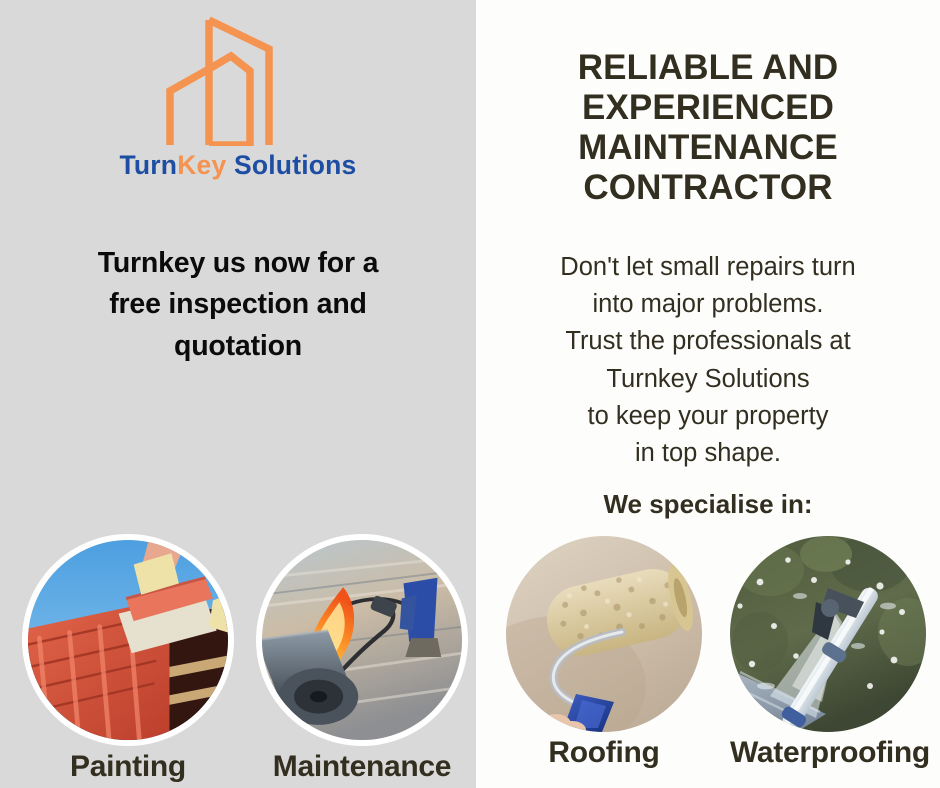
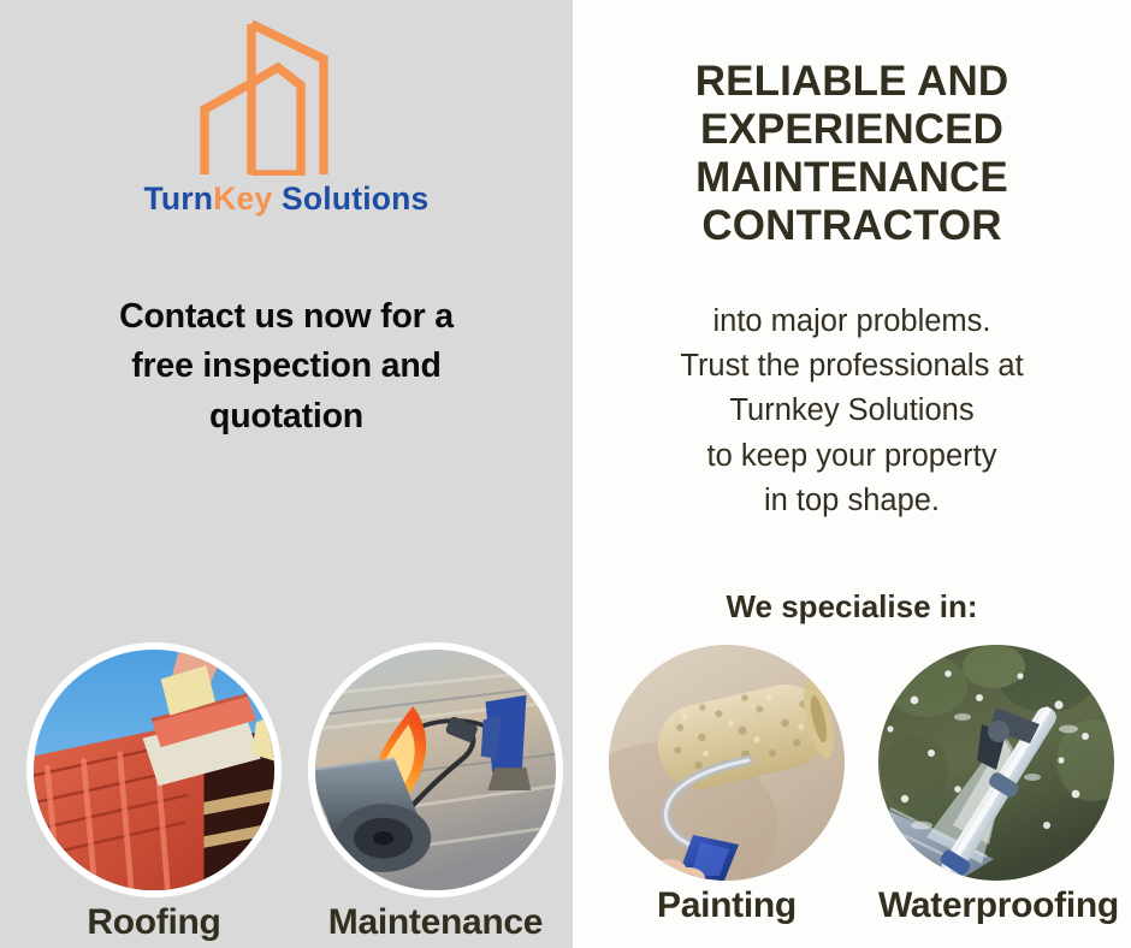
  TurnKey Solutions
- Turnkey us now for a
+ Contact us now for a
  free inspection and
  quotation
  RELIABLE AND
  EXPERIENCED
  MAINTENANCE
  CONTRACTOR
- Don't let small repairs turn
  into major problems.
  Trust the professionals at
  Turnkey Solutions
  to keep your property
  in top shape.
  We specialise in:
- Painting
+ Roofing
  Maintenance
- Roofing
+ Painting
  Waterproofing
